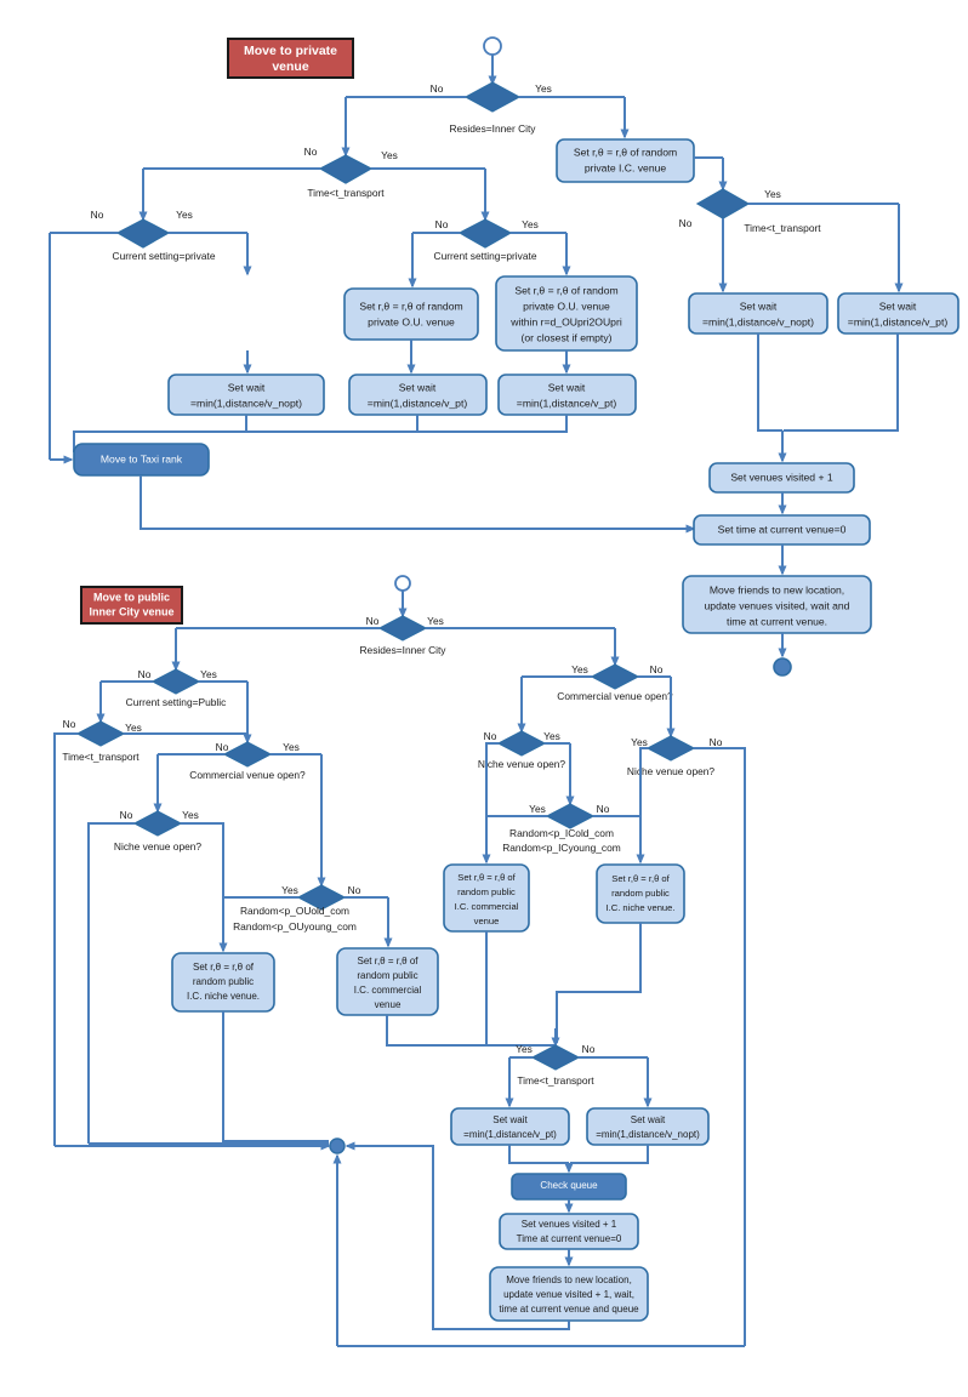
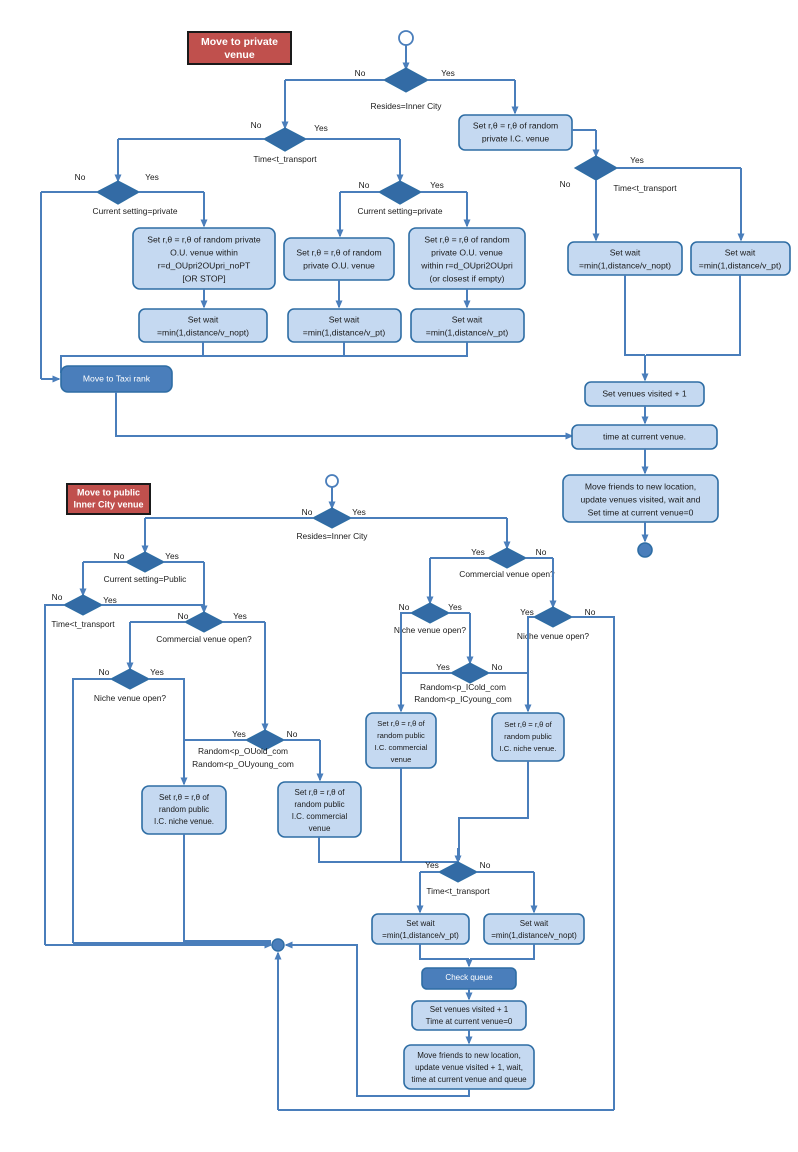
  Move to private
  venue
  Resides=Inner City
  Yes
  No
  Set r,θ = r,θ of random
  private I.C. venue
  Time<t_transport
  Yes
  No
  Time<t_transport
  Yes
  No
  Current setting=private
  Yes
  No
+ Set r,θ = r,θ of random private
+ O.U. venue within
+ r=d_OUpri2OUpri_noPT
+ [OR STOP]
  Current setting=private
  Yes
  No
  Set r,θ = r,θ of random
  private O.U. venue
  Set r,θ = r,θ of random
  private O.U. venue
  within r=d_OUpri2OUpri
  (or closest if empty)
  Set wait
  =min(1,distance/v_nopt)
  Set wait
  =min(1,distance/v_pt)
  Set wait
  =min(1,distance/v_pt)
  Set wait
  =min(1,distance/v_nopt)
  Set wait
  =min(1,distance/v_pt)
  Move to Taxi rank
  Set venues visited + 1
- Set time at current venue=0
+ time at current venue.
  Move friends to new location,
  update venues visited, wait and
- time at current venue.
+ Set time at current venue=0
  Move to public
  Inner City venue
  Resides=Inner City
  Yes
  No
  Current setting=Public
  Yes
  No
  Time<t_transport
  Yes
  No
  Commercial venue open?
  Yes
  No
  Niche venue open?
  Yes
  No
  Random<p_OUold_com
  Random<p_OUyoung_com
  No
  Yes
  Set r,θ = r,θ of
  random public
  I.C. niche venue.
  Set r,θ = r,θ of
  random public
  I.C. commercial
  venue
  Commercial venue open
  Yes
  No
  Nche venue open?
  Yes
  No
  Niche venue open?
  Yes
  No
  Random<p_ICold_com
  Random<p_ICyoung_com
  Yes
  No
  Set r,θ = r,θ of
  random public
  I.C. commercial
  venue
  Set r,θ = r,θ of
  random public
  I.C. niche venue.
  Time<t_transport
  Yes
  No
  Set wait
  =min(1,distance/v_pt)
  Set wait
  =min(1,distance/v_nopt)
  Check queue
  Set venues visited + 1
  Time at current venue=0
  Move friends to new location,
  update venue visited + 1, wait,
  time at current venue and queue
